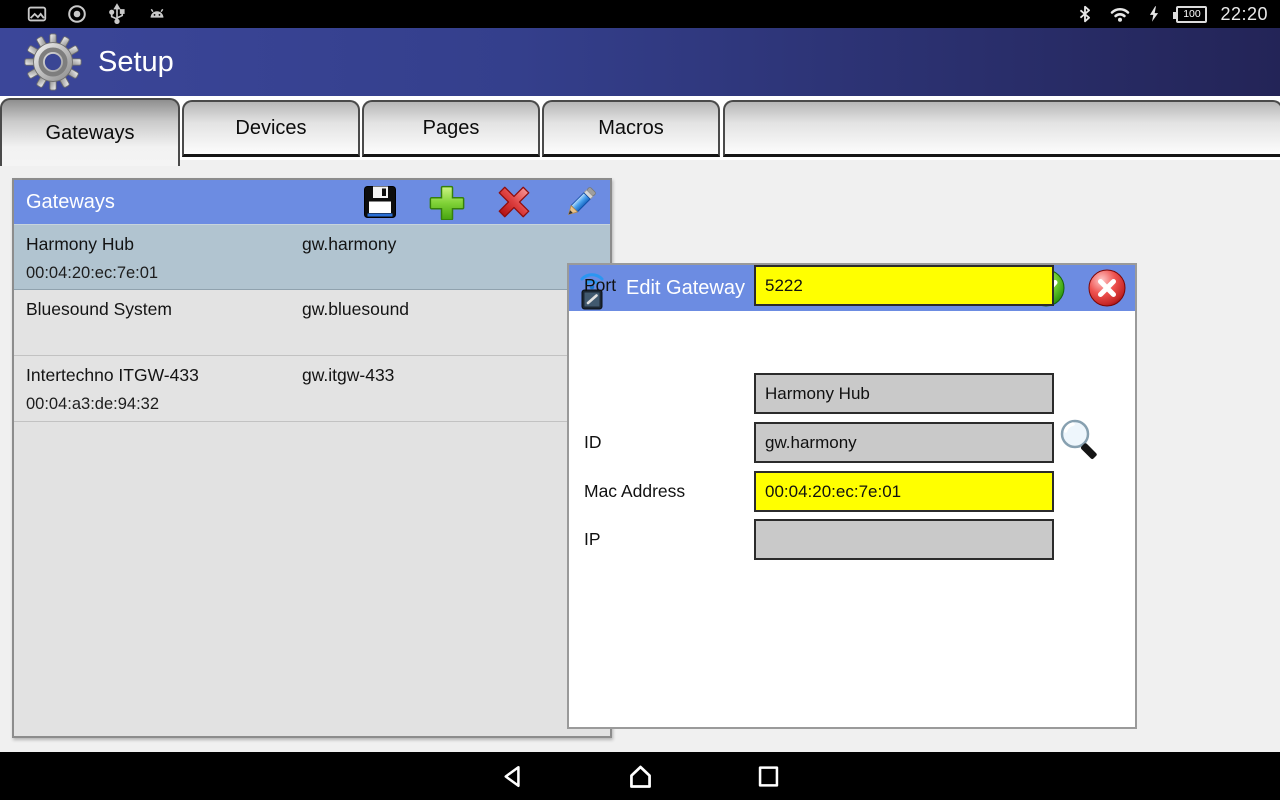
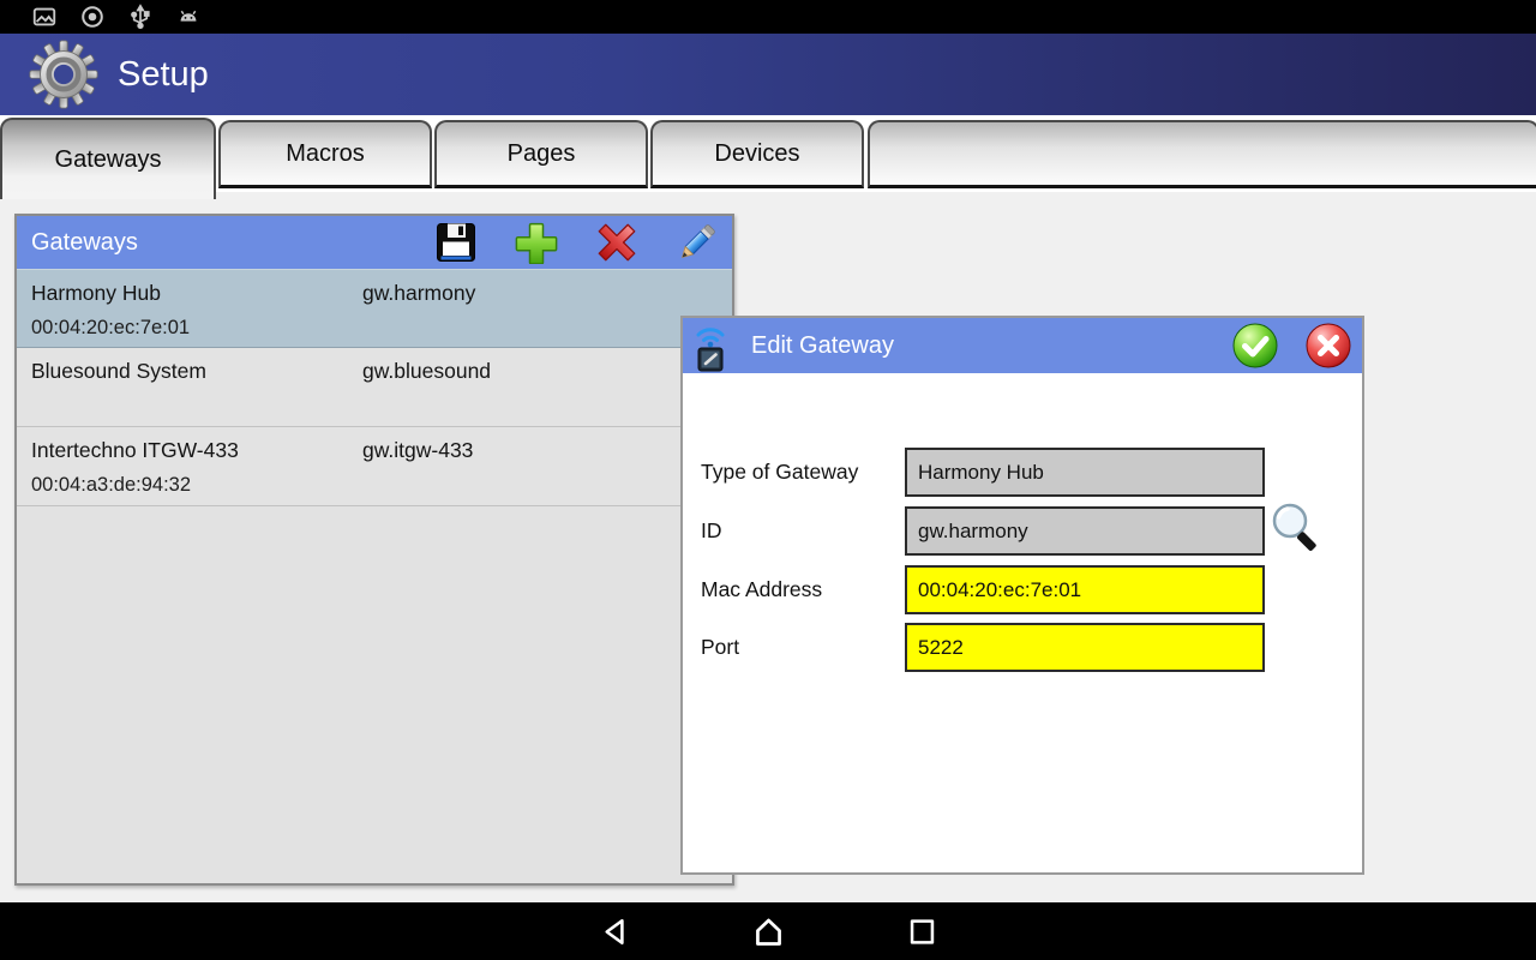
- 100
- 22:20
  Setup
- Devices
+ Macros
  Pages
- Macros
+ Devices
  Gateways
  Gateways
  Harmony Hub
  gw.harmony
  00:04:20:ec:7e:01
  Bluesound System
  gw.bluesound
  Intertechno ITGW-433
  gw.itgw-433
  00:04:a3:de:94:32
  Edit Gateway
+ Type of Gateway
  Harmony Hub
  ID
  gw.harmony
  Mac Address
  00:04:20:ec:7e:01
- IP
  Port
  5222
